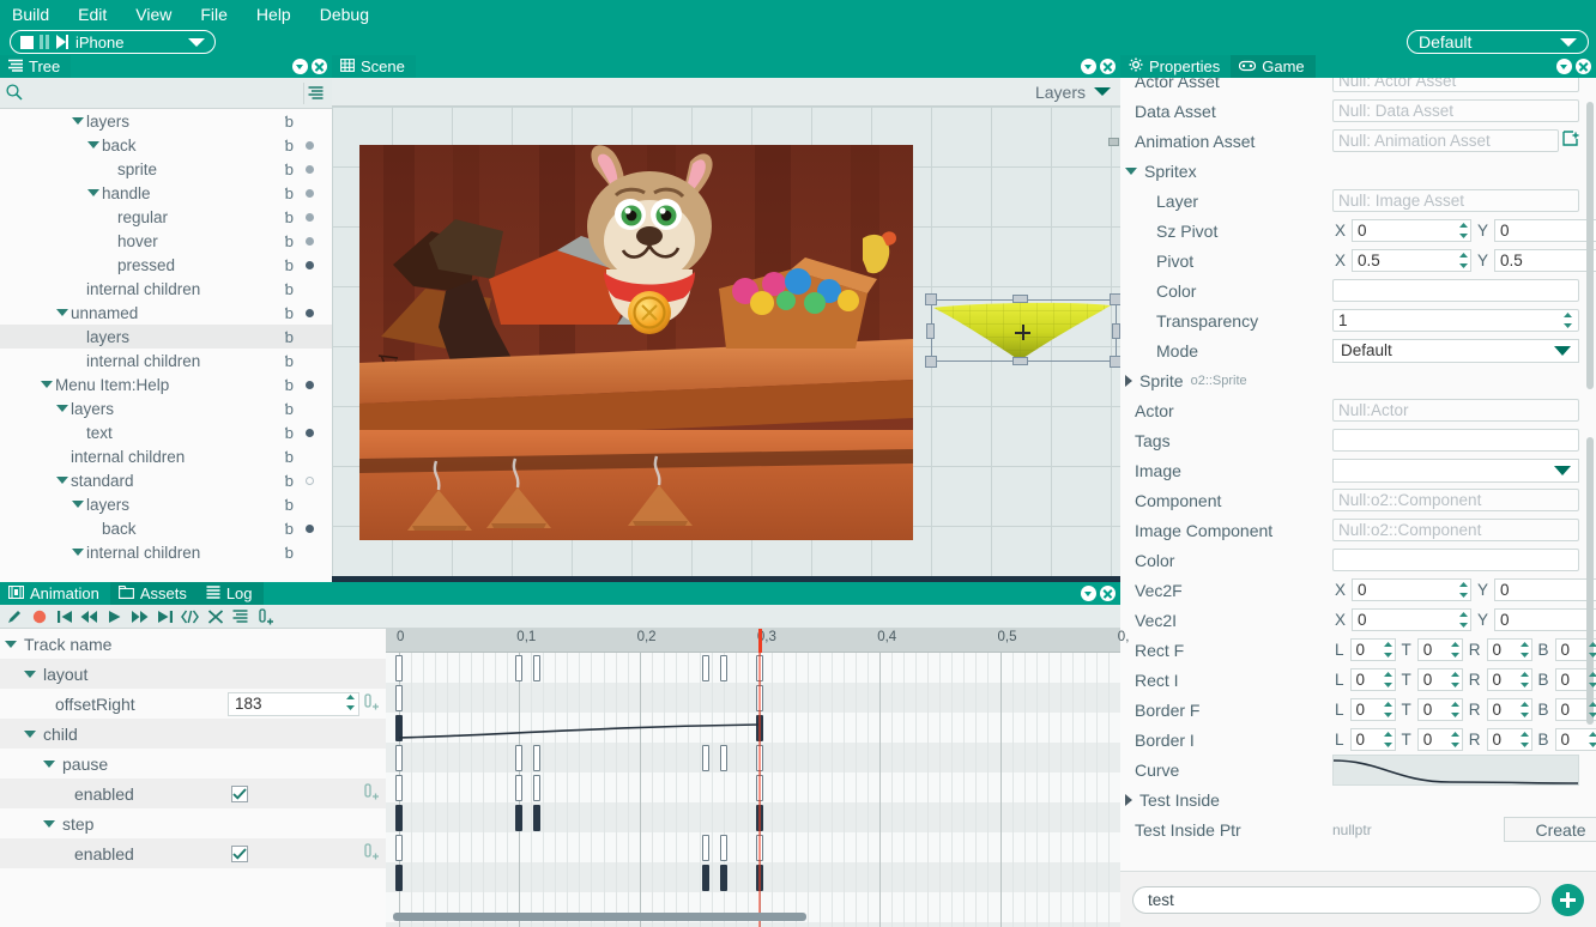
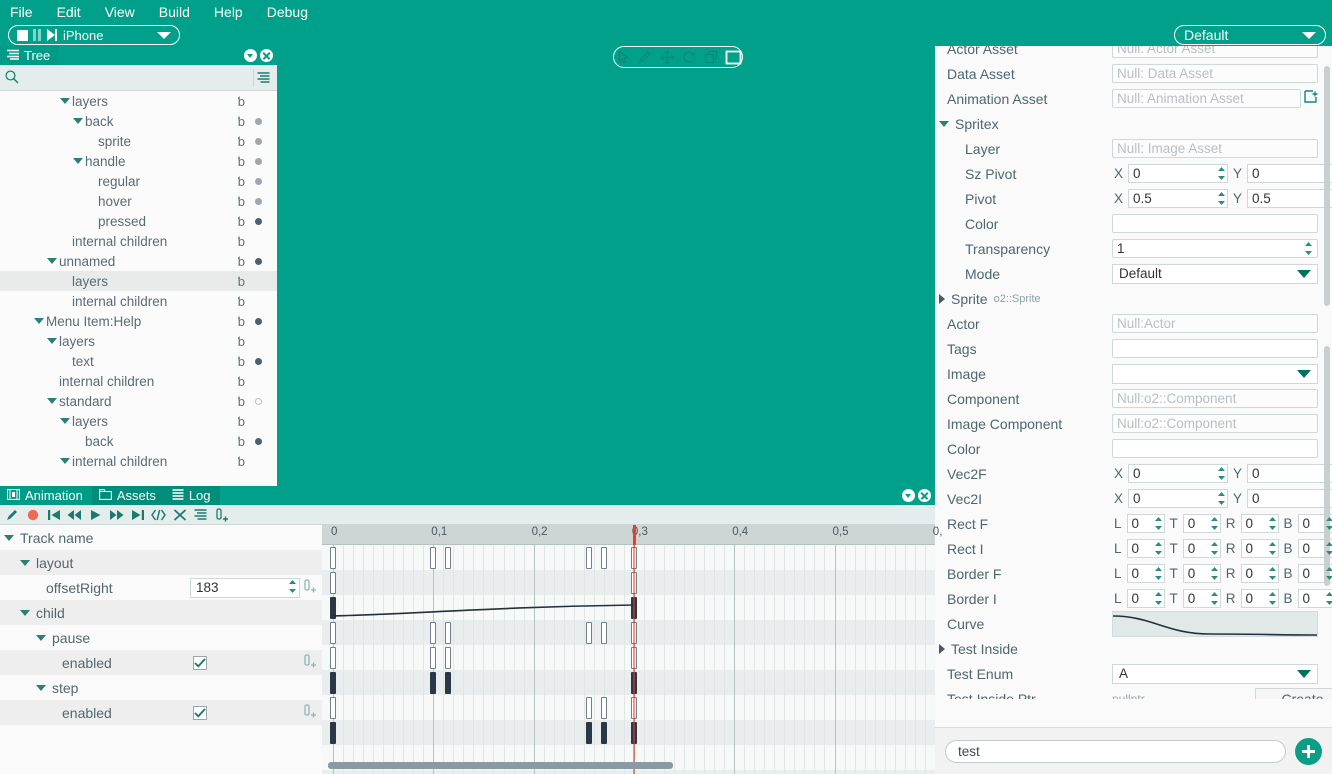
- Build
+ File
  Edit
  View
- File
+ Build
  Help
  Debug
  iPhone
  Default
  Tree
  layers
  ƅ
  back
  ƅ
  sprite
  ƅ
  handle
  ƅ
  regular
  ƅ
  hover
  ƅ
  pressed
  ƅ
  internal children
  ƅ
  unnamed
  ƅ
  layers
  ƅ
  internal children
  ƅ
  Menu Item:Help
  ƅ
  layers
  ƅ
  text
  ƅ
  internal children
  ƅ
  standard
  ƅ
  layers
  ƅ
  back
  ƅ
  internal children
  ƅ
- Scene
- Layers
- Properties
- Game
  Actor Asset
  Null: Actor Asset
  Data Asset
  Null: Data Asset
  Animation Asset
  Null: Animation Asset
  Spritex
  Layer
  Null: Image Asset
  Sz Pivot
  X
  0
  Y
  0
  Pivot
  X
  0.5
  Y
  0.5
  Color
  Transparency
  1
  Mode
  Default
  Sprite
  o2::Sprite
  Actor
  Null:Actor
  Tags
  Image
  Component
  Null:o2::Component
  Image Component
  Null:o2::Component
  Color
  Vec2F
  X
  0
  Y
  0
  Vec2I
  X
  0
  Y
  0
  Rect F
  L
  0
  T
  0
  R
  0
  B
  0
  Rect I
  L
  0
  T
  0
  R
  0
  B
  0
  Border F
  L
  0
  T
  0
  R
  0
  B
  0
  Border I
  L
  0
  T
  0
  R
  0
  B
  0
  Curve
  Test Inside
+ Test Enum
+ A
  Test Inside Ptr
  nullptr
  Create
  test
  Animation
  Assets
  Log
  Track name
  layout
  offsetRight
  183
  child
  pause
  enabled
  step
  enabled
  0
  0,1
  0,2
  0,4
  0,5
  0,
